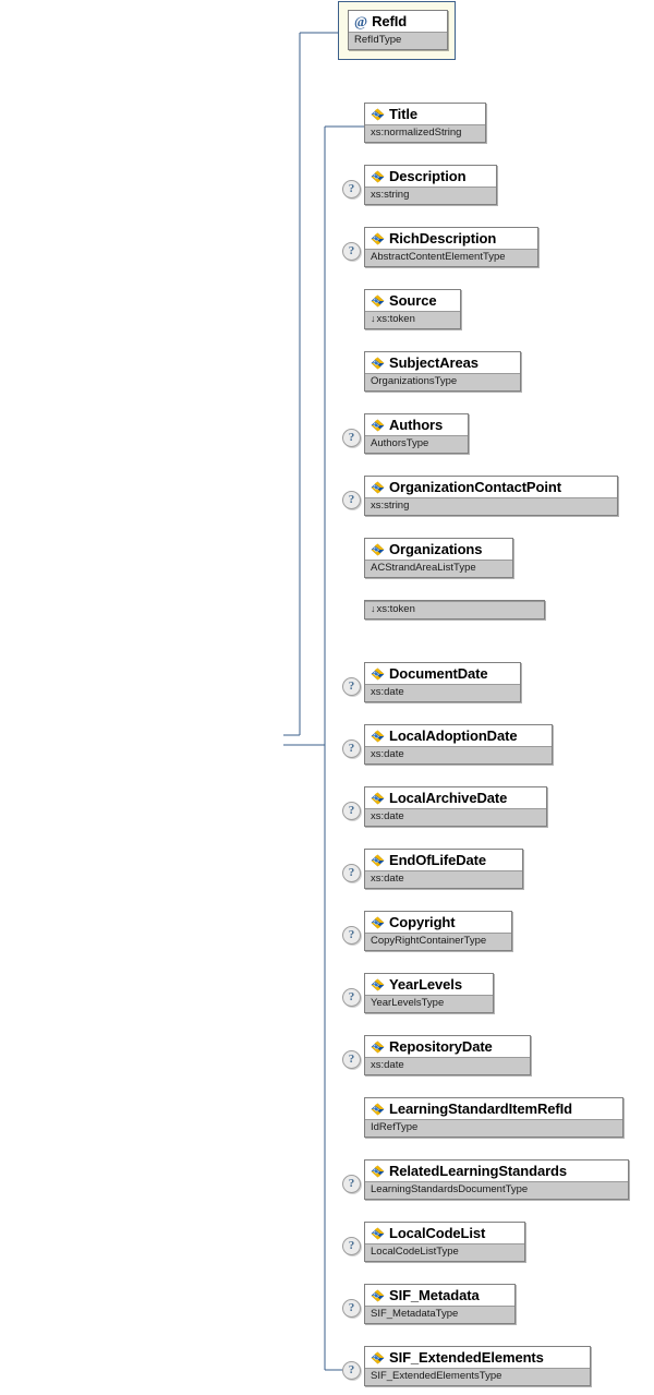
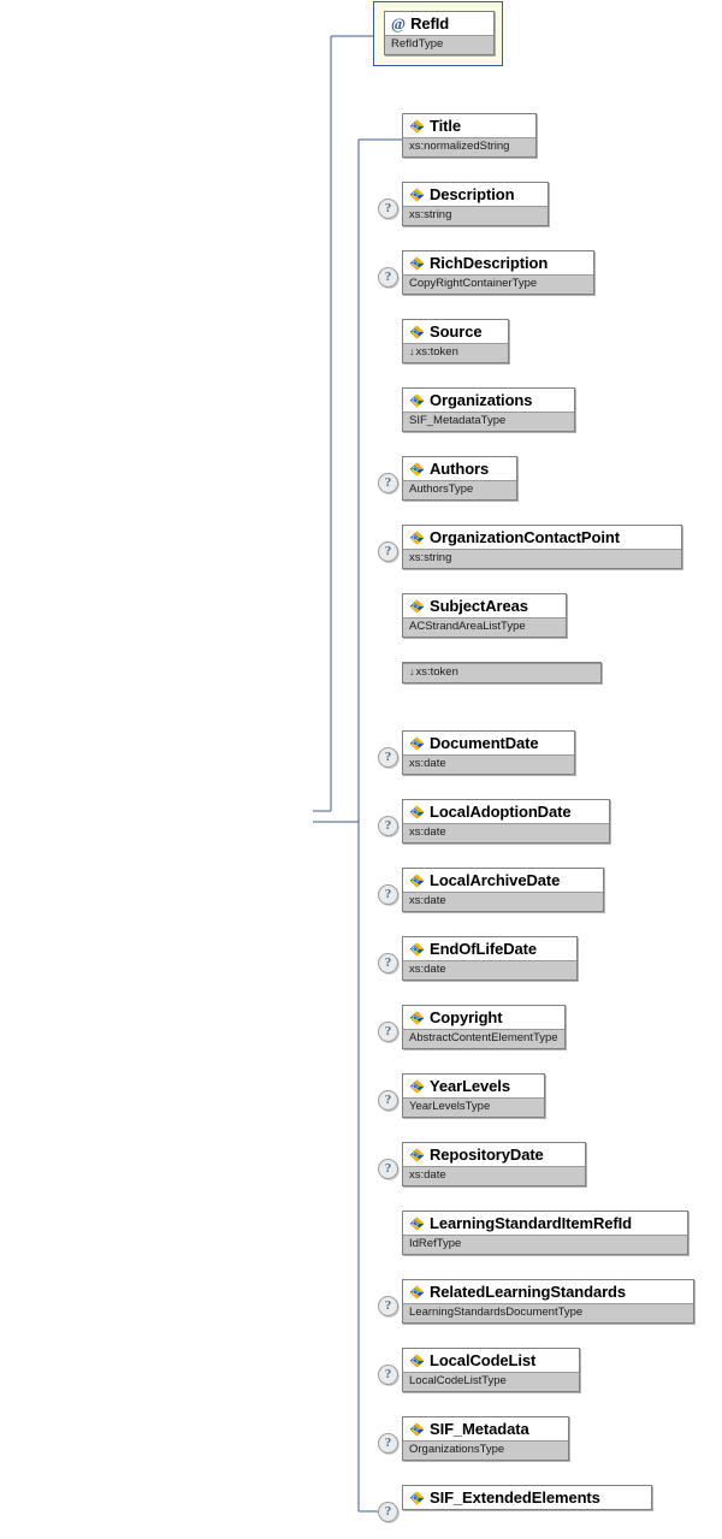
  @
  RefId
  RefIdType
  Title
  xs:normalizedString
  Description
  xs:string
  ?
  RichDescription
- AbstractContentElementType
+ CopyRightContainerType
  ?
  Source
  ↓
  xs:token
- SubjectAreas
+ Organizations
- OrganizationsType
+ SIF_MetadataType
  Authors
  AuthorsType
  ?
  OrganizationContactPoint
  xs:string
  ?
- Organizations
+ SubjectAreas
  ACStrandAreaListType
  ↓
  xs:token
  DocumentDate
  xs:date
  ?
  LocalAdoptionDate
  xs:date
  ?
  LocalArchiveDate
  xs:date
  ?
  EndOfLifeDate
  xs:date
  ?
  Copyright
- CopyRightContainerType
+ AbstractContentElementType
  ?
  YearLevels
  YearLevelsType
  ?
  RepositoryDate
  xs:date
  ?
  LearningStandardItemRefId
  IdRefType
  RelatedLearningStandards
  LearningStandardsDocumentType
  ?
  LocalCodeList
  LocalCodeListType
  ?
  SIF_Metadata
- SIF_MetadataType
+ OrganizationsType
  ?
  SIF_ExtendedElements
- SIF_ExtendedElementsType
  ?
